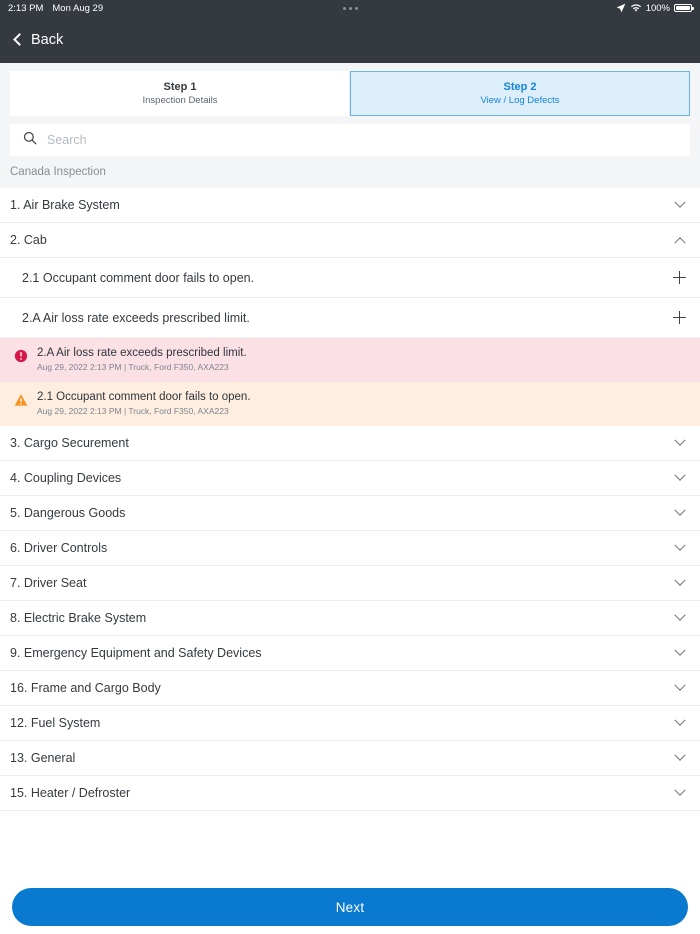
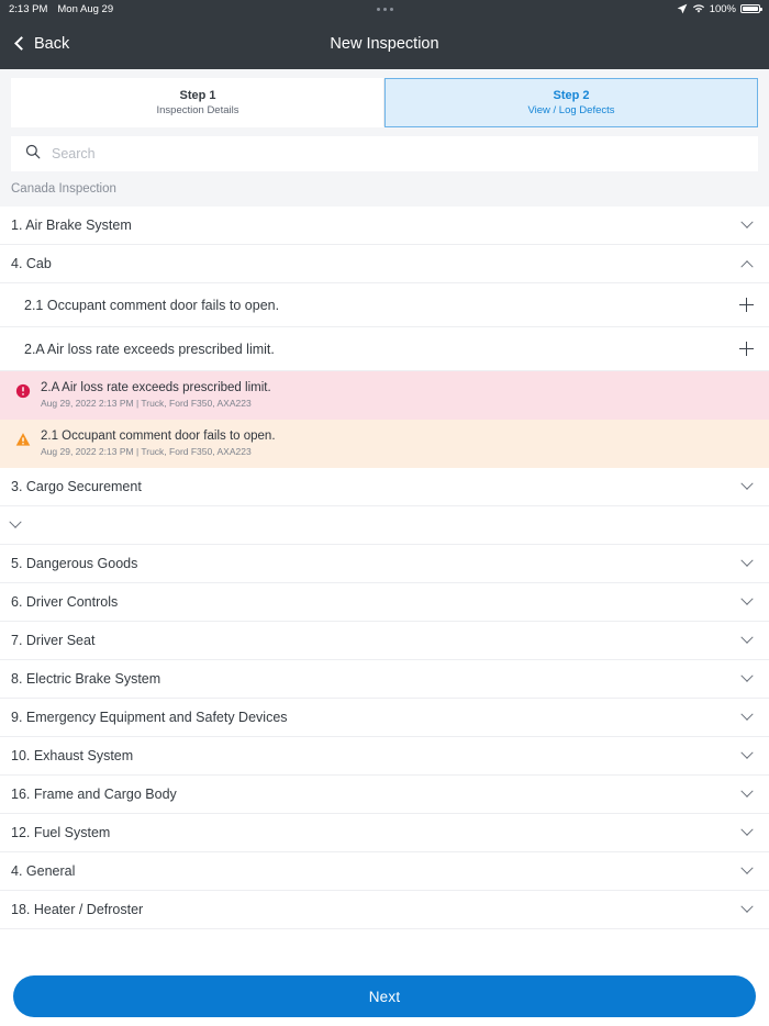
  2:13 PM
  Mon Aug 29
  100%
  Back
+ New Inspection
  Step 1
  Inspection Details
  Step 2
  View / Log Defects
  Search
  Canada Inspection
  1. Air Brake System
- 2. Cab
+ 4. Cab
  2.1 Occupant comment door fails to open.
  2.A Air loss rate exceeds prescribed limit.
  2.A Air loss rate exceeds prescribed limit.
  Aug 29, 2022 2:13 PM | Truck, Ford F350, AXA223
  2.1 Occupant comment door fails to open.
  Aug 29, 2022 2:13 PM | Truck, Ford F350, AXA223
  3. Cargo Securement
- 4. Coupling Devices
  5. Dangerous Goods
  6. Driver Controls
  7. Driver Seat
  8. Electric Brake System
  9. Emergency Equipment and Safety Devices
+ 10. Exhaust System
  16. Frame and Cargo Body
  12. Fuel System
- 13. General
+ 4. General
- 15. Heater / Defroster
+ 18. Heater / Defroster
  Next
